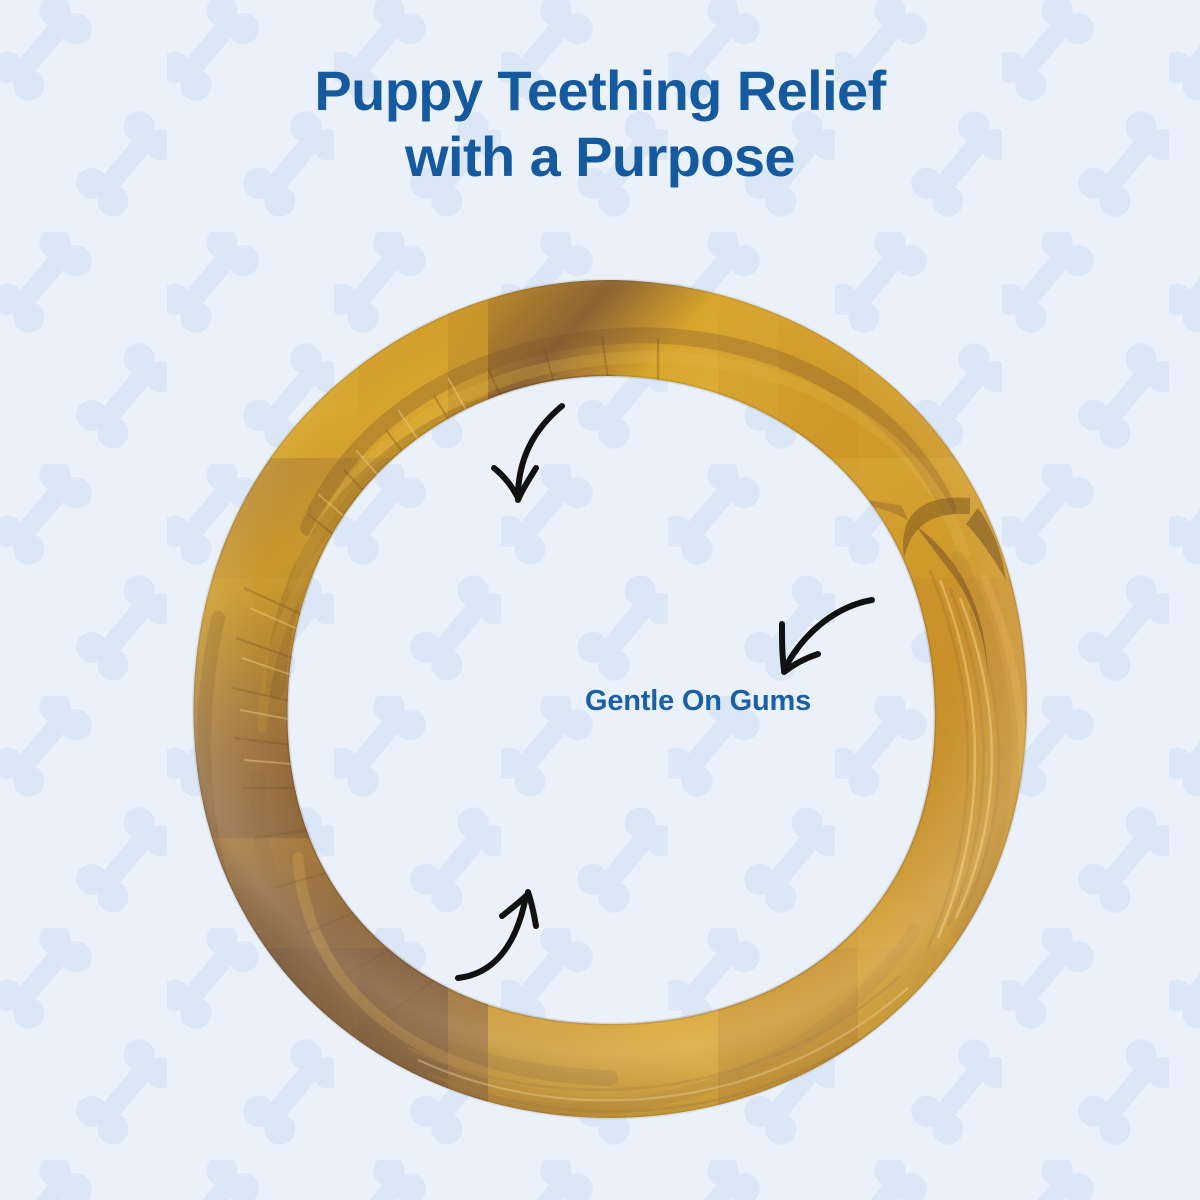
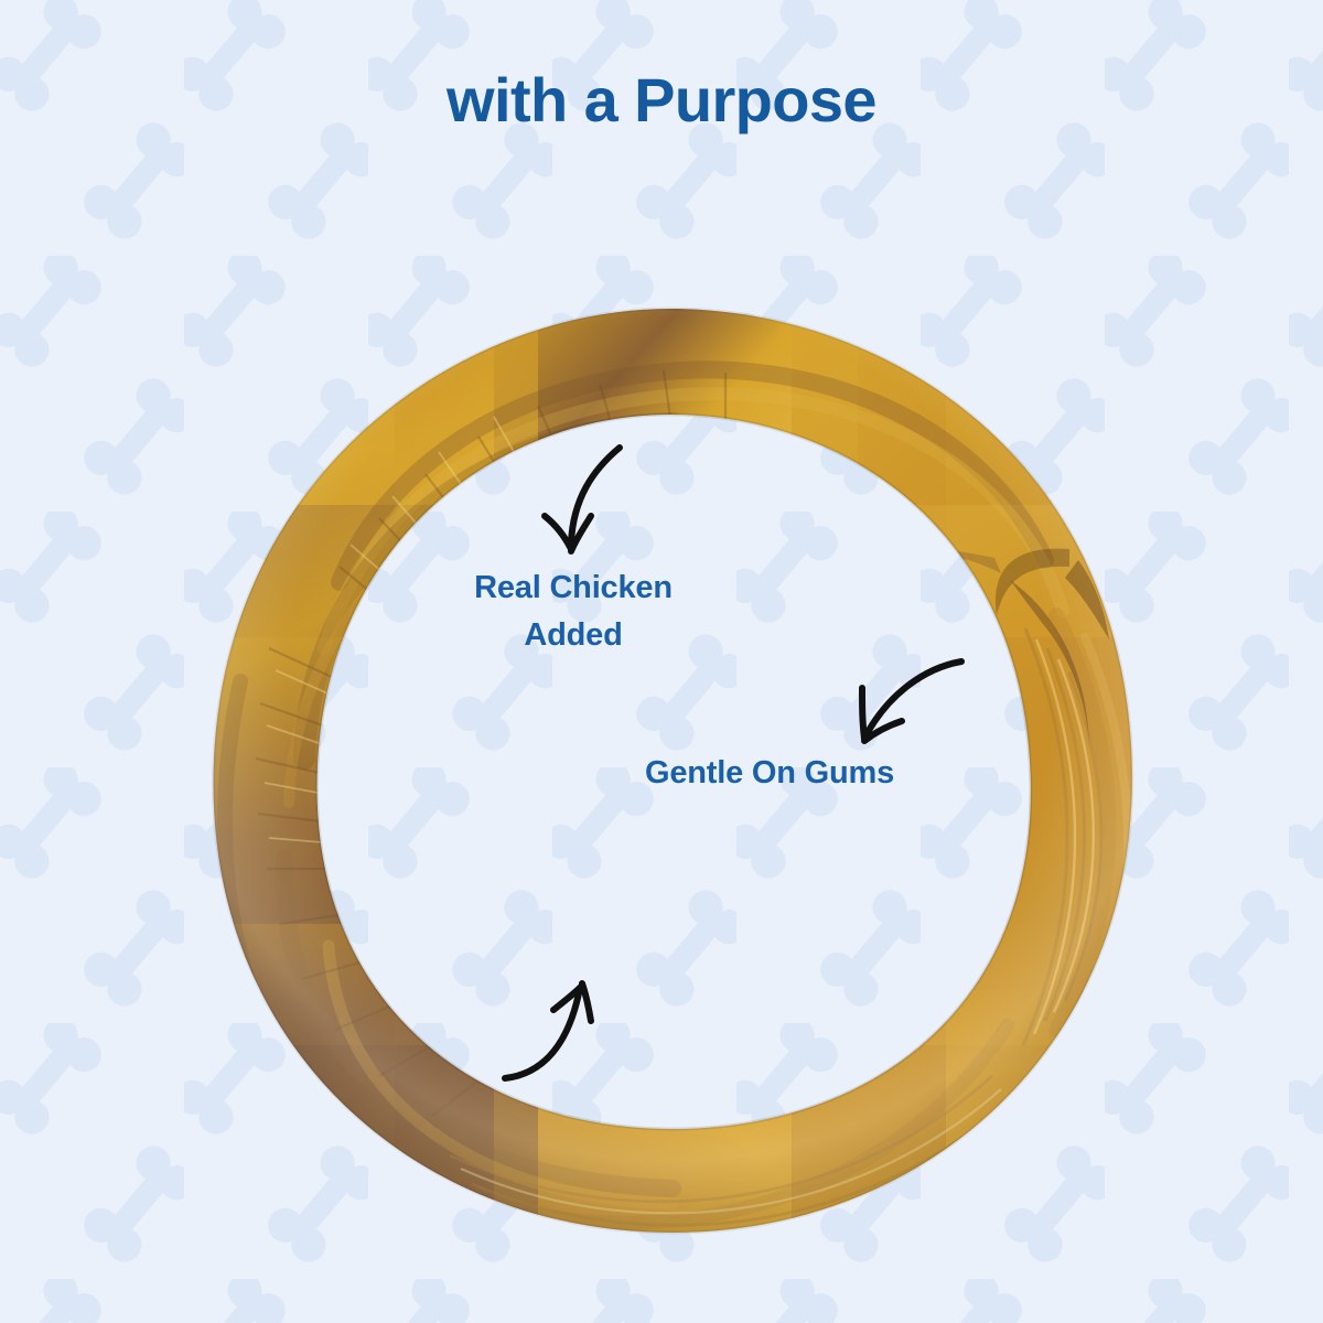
- Puppy Teething Relief
  with a Purpose
+ Real Chicken
+ Added
  Gentle On Gums
